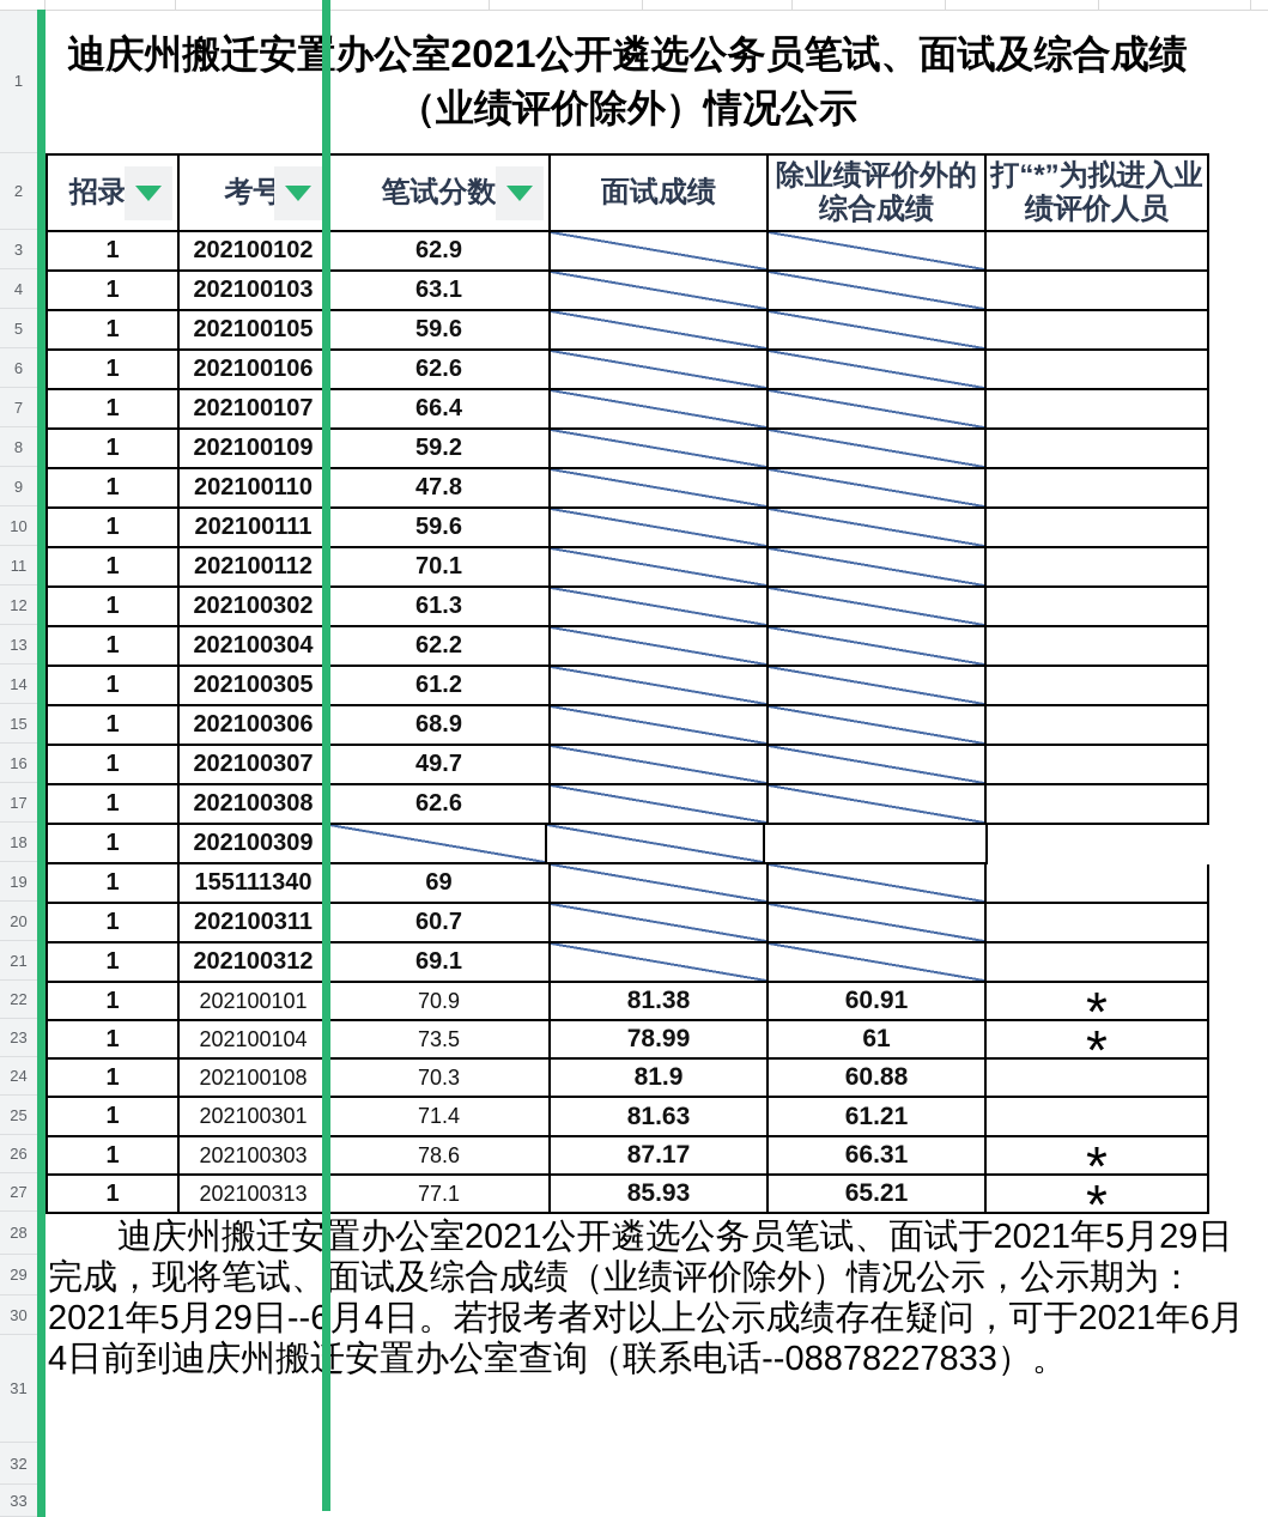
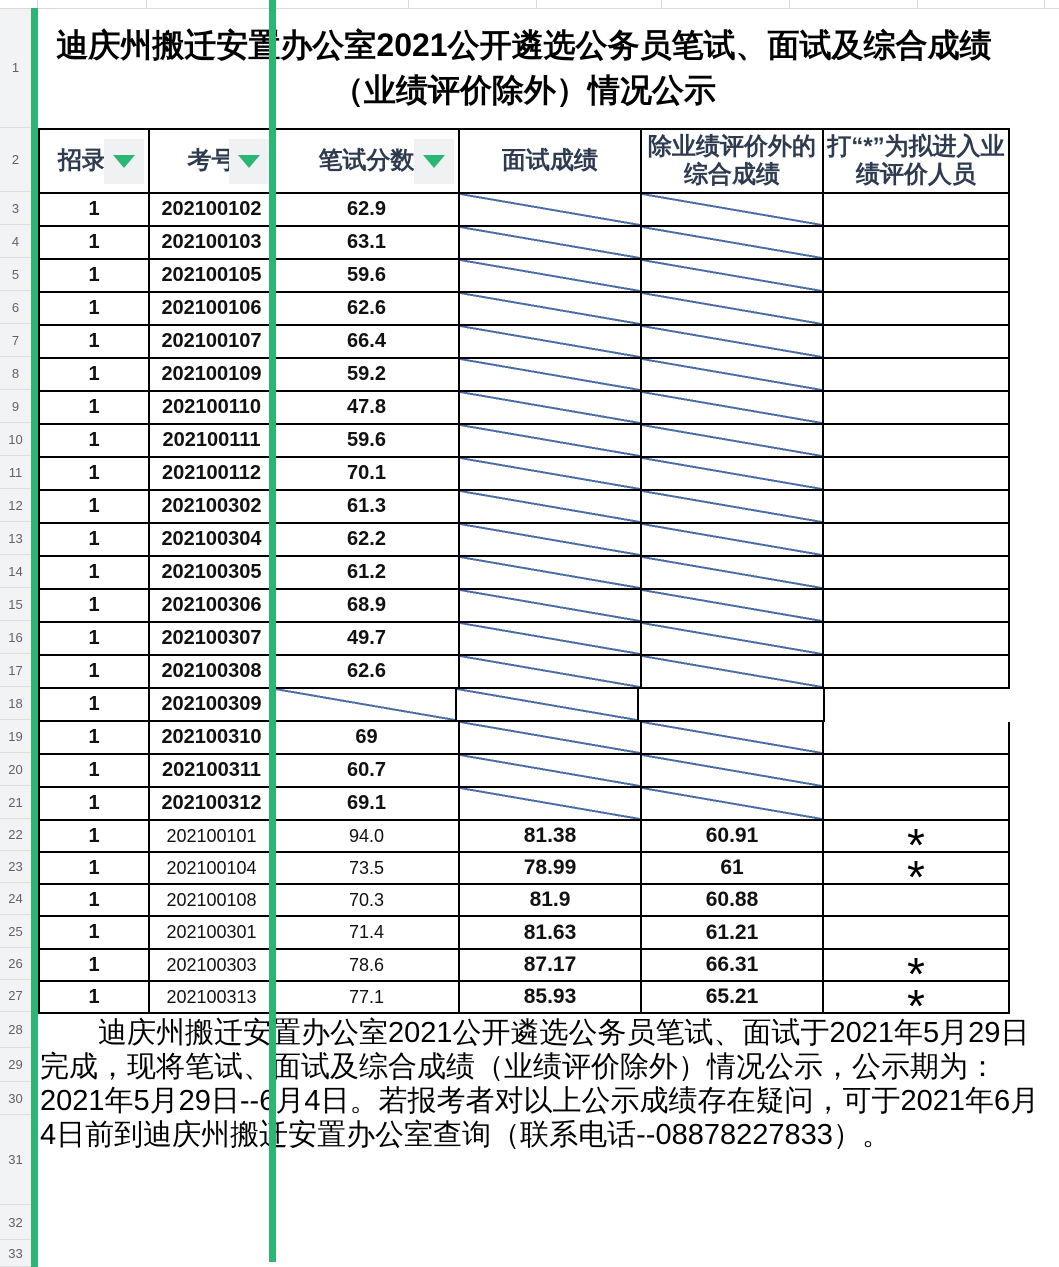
  1
  2
  3
  4
  5
  6
  7
  8
  9
  10
  11
  12
  13
  14
  15
  16
  17
  18
  19
  20
  21
  22
  23
  24
  25
  26
  27
  28
  29
  30
  31
  32
  33
  迪庆州搬迁安置办公室2021公开遴选公务员笔试、面试及综合成绩（业绩评价除外）情况公示
  考号
  笔试分数
  面试成绩
  除业绩评价外的综合成绩
  打“*”为拟进入业绩评价人员
  1
  202100102
  62.9
  1
  202100103
  63.1
  1
  202100105
  59.6
  1
  202100106
  62.6
  1
  202100107
  66.4
  1
  202100109
  59.2
  1
  202100110
  47.8
  1
  202100111
  59.6
  1
  202100112
  70.1
  1
  202100302
  61.3
  1
  202100304
  62.2
  1
  202100305
  61.2
  1
  202100306
  68.9
  1
  202100307
  49.7
  1
  202100308
  62.6
  1
  202100309
  1
- 155111340
+ 202100310
  69
  1
  202100311
  60.7
  1
  202100312
  69.1
  1
  202100101
- 70.9
+ 94.0
  81.38
  60.91
  *
  1
  202100104
  73.5
  78.99
  61
  *
  1
  202100108
  70.3
  81.9
  60.88
  1
  202100301
  71.4
  81.63
  61.21
  1
  202100303
  78.6
  87.17
  66.31
  *
  1
  202100313
  77.1
  85.93
  65.21
  *
  迪庆州搬迁安置办公室2021公开遴选公务员笔试、面试于2021年5月29日完成，现将笔试、面试及综合成绩（业绩评价除外）情况公示，公示期为：2021年5月29日--6月4日。若报考者对以上公示成绩存在疑问，可于2021年6月4日前到迪庆州搬安置办公室查询（联系电话--08878227833）。
